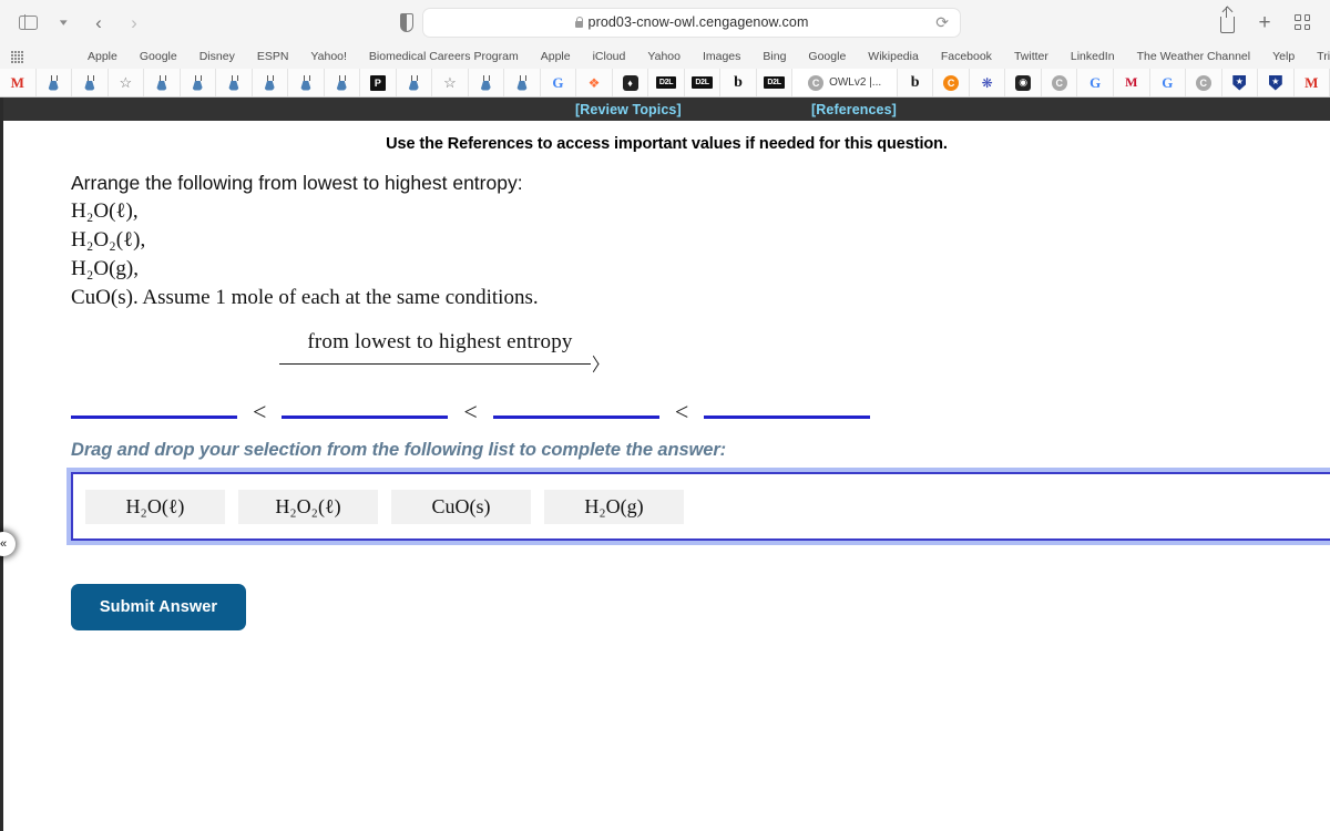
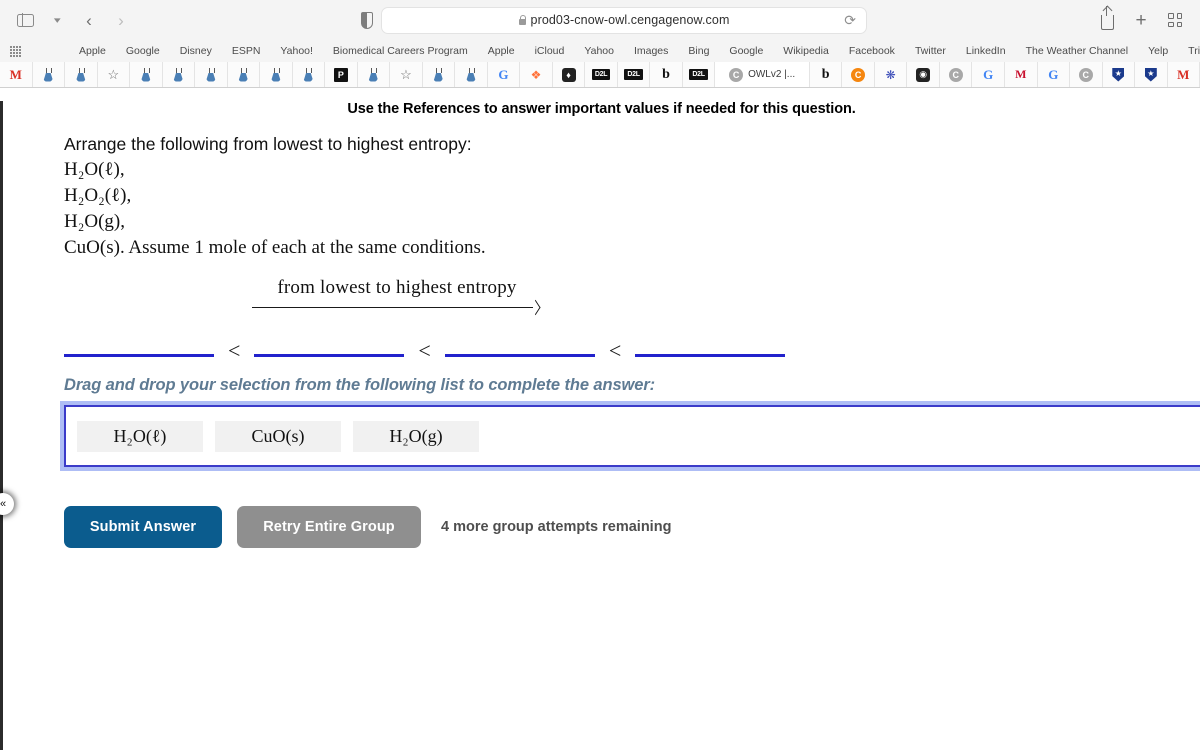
  ▾
  ‹
  ›
  prod03-cnow-owl.cengagenow.com
  ⟳
  +
  Apple
  Google
  Disney
  ESPN
  Yahoo!
  Biomedical Careers Program
  Apple
  iCloud
  Yahoo
  Images
  Bing
  Google
  Wikipedia
  Facebook
  Twitter
  LinkedIn
  The Weather Channel
  Yelp
  M
  ☆
  P
  ☆
  G
  ❖
  ♦
  b
  C
  OWLv2 |...
  b
  C
  ❋
  ◉
  C
  G
  M
  G
  C
  ★
  ★
  M
  «
- [Review Topics]
- [References]
- Use the References to access important values if needed for this question.
+ Use the References to answer important values if needed for this question.
  Arrange the following from lowest to highest entropy:
  H₂O(ℓ),
  H₂O₂(ℓ),
  H₂O(g),
  CuO(s). Assume 1 mole of each at the same conditions.
  from lowest to highest entropy
  <
  <
  <
  Drag and drop your selection from the following list to complete the answer:
  H₂O(ℓ)
- H₂O₂(ℓ)
  CuO(s)
  H₂O(g)
  Submit Answer
+ Retry Entire Group
+ 4 more group attempts remaining
